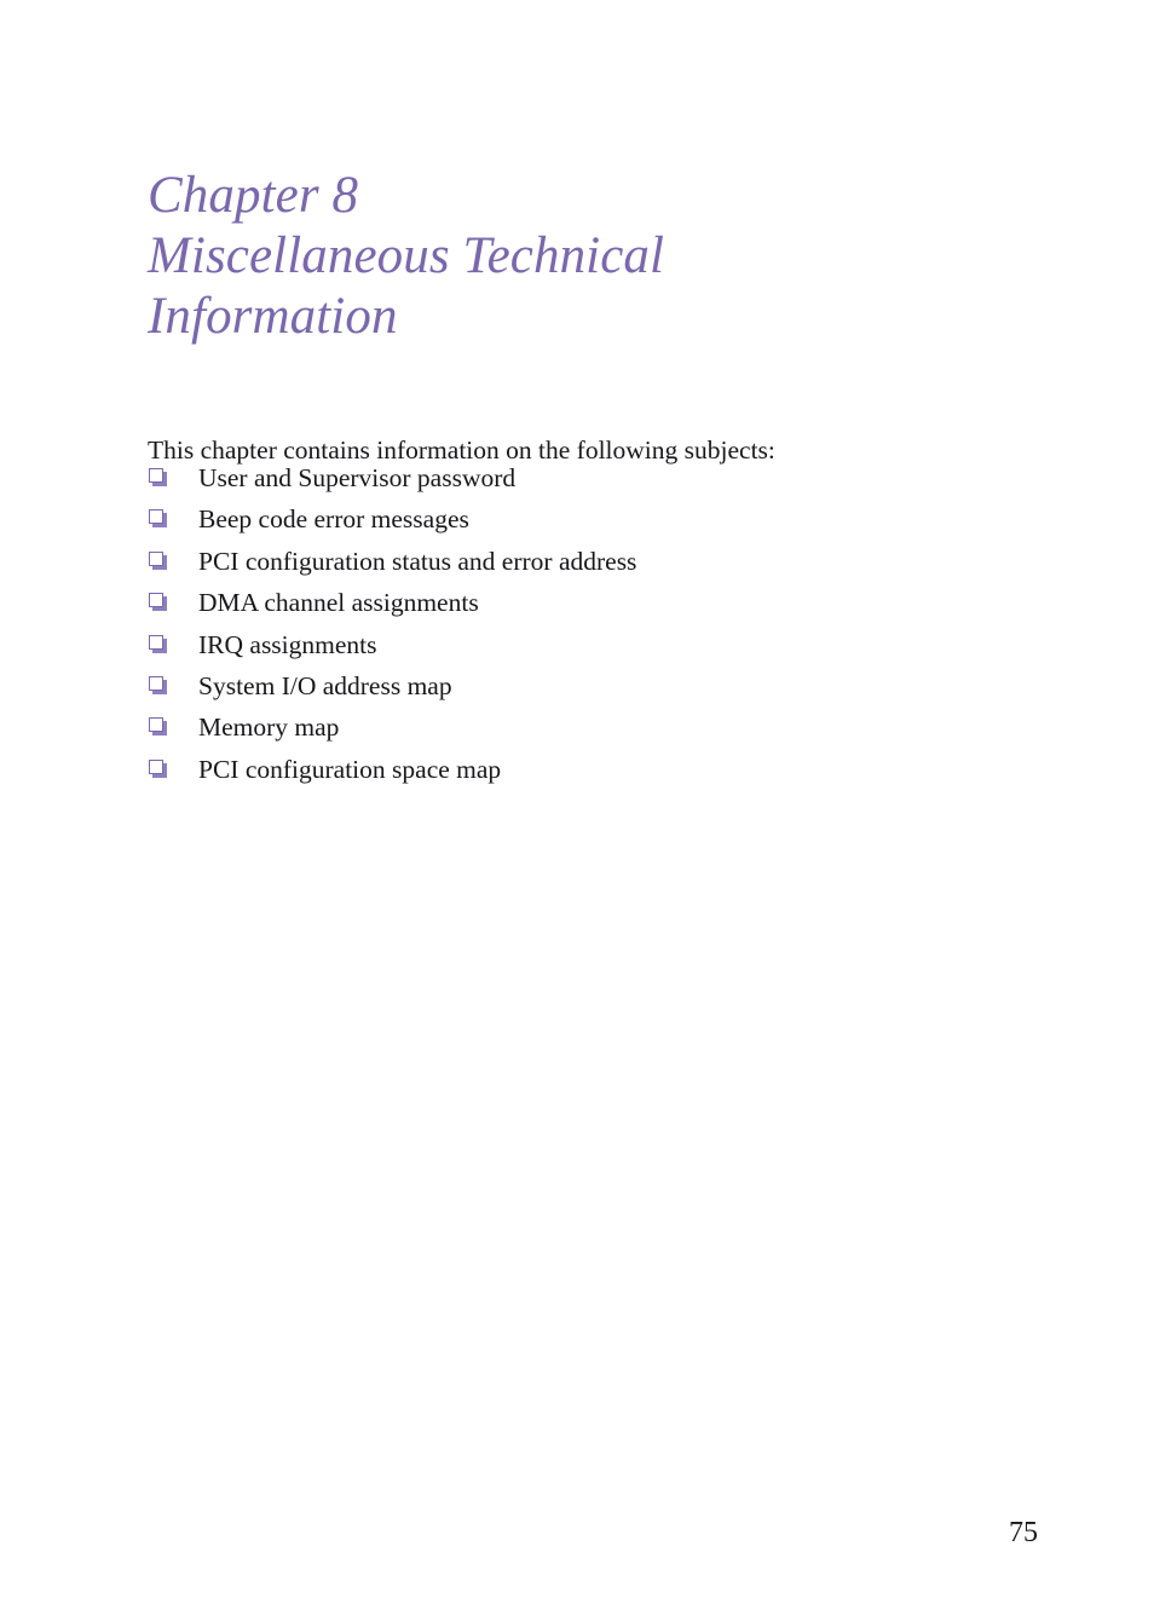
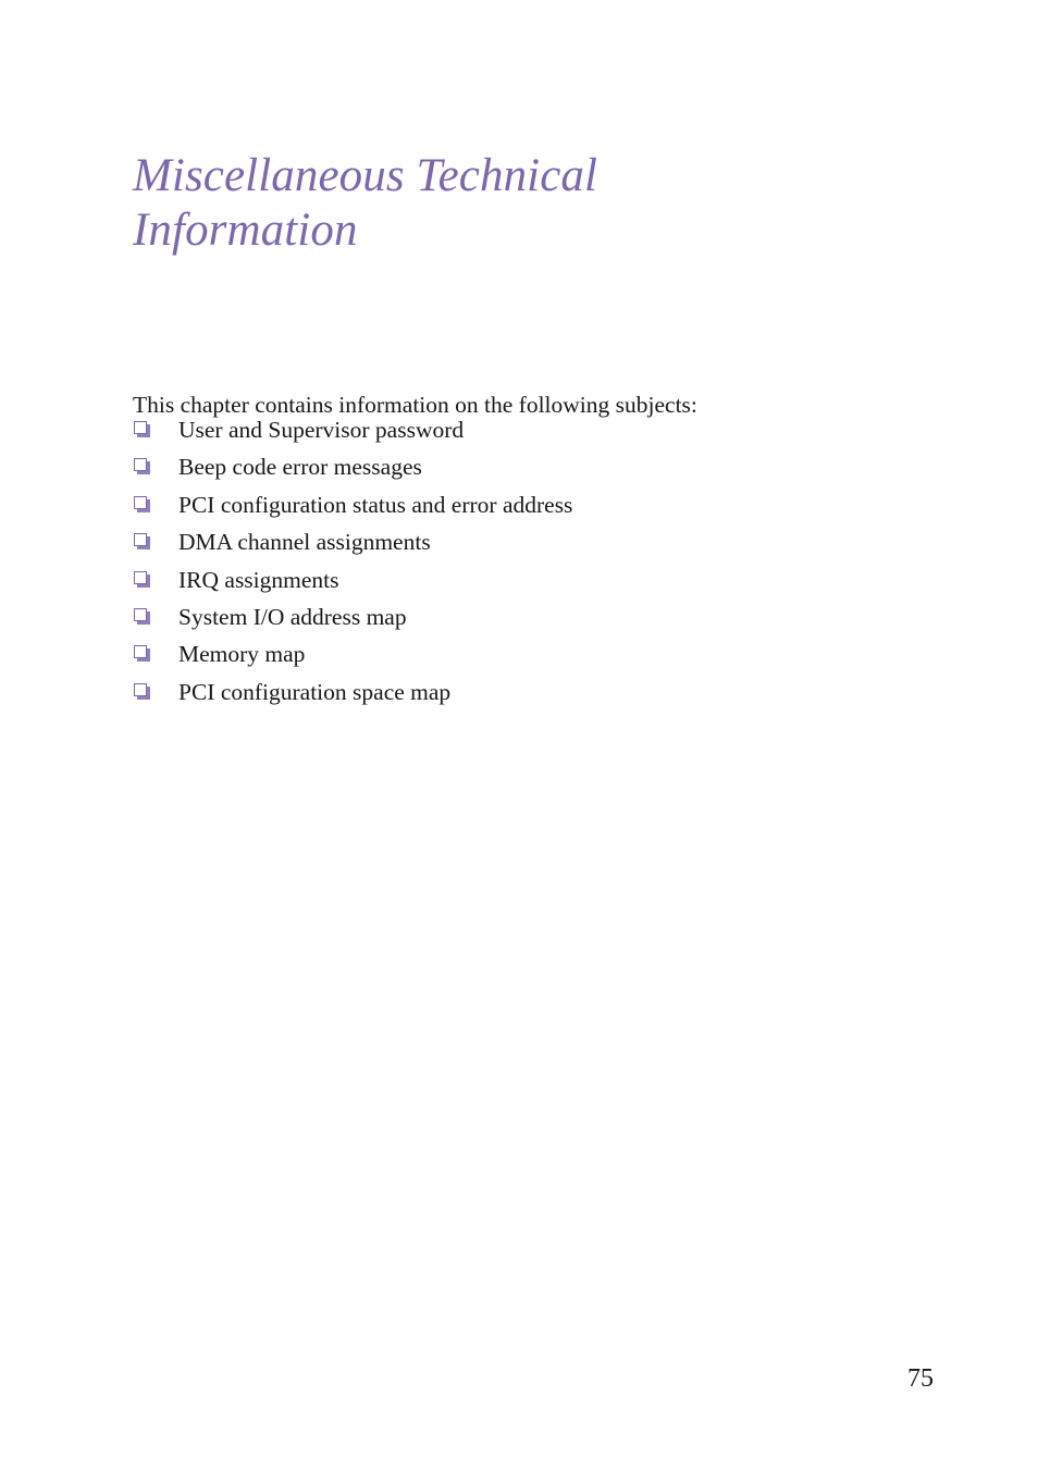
- Chapter 8
  Miscellaneous Technical
  Information
  This chapter contains information on the following subjects:
  User and Supervisor password
  Beep code error messages
  PCI configuration status and error address
  DMA channel assignments
  IRQ assignments
  System I/O address map
  Memory map
  PCI configuration space map
  75
